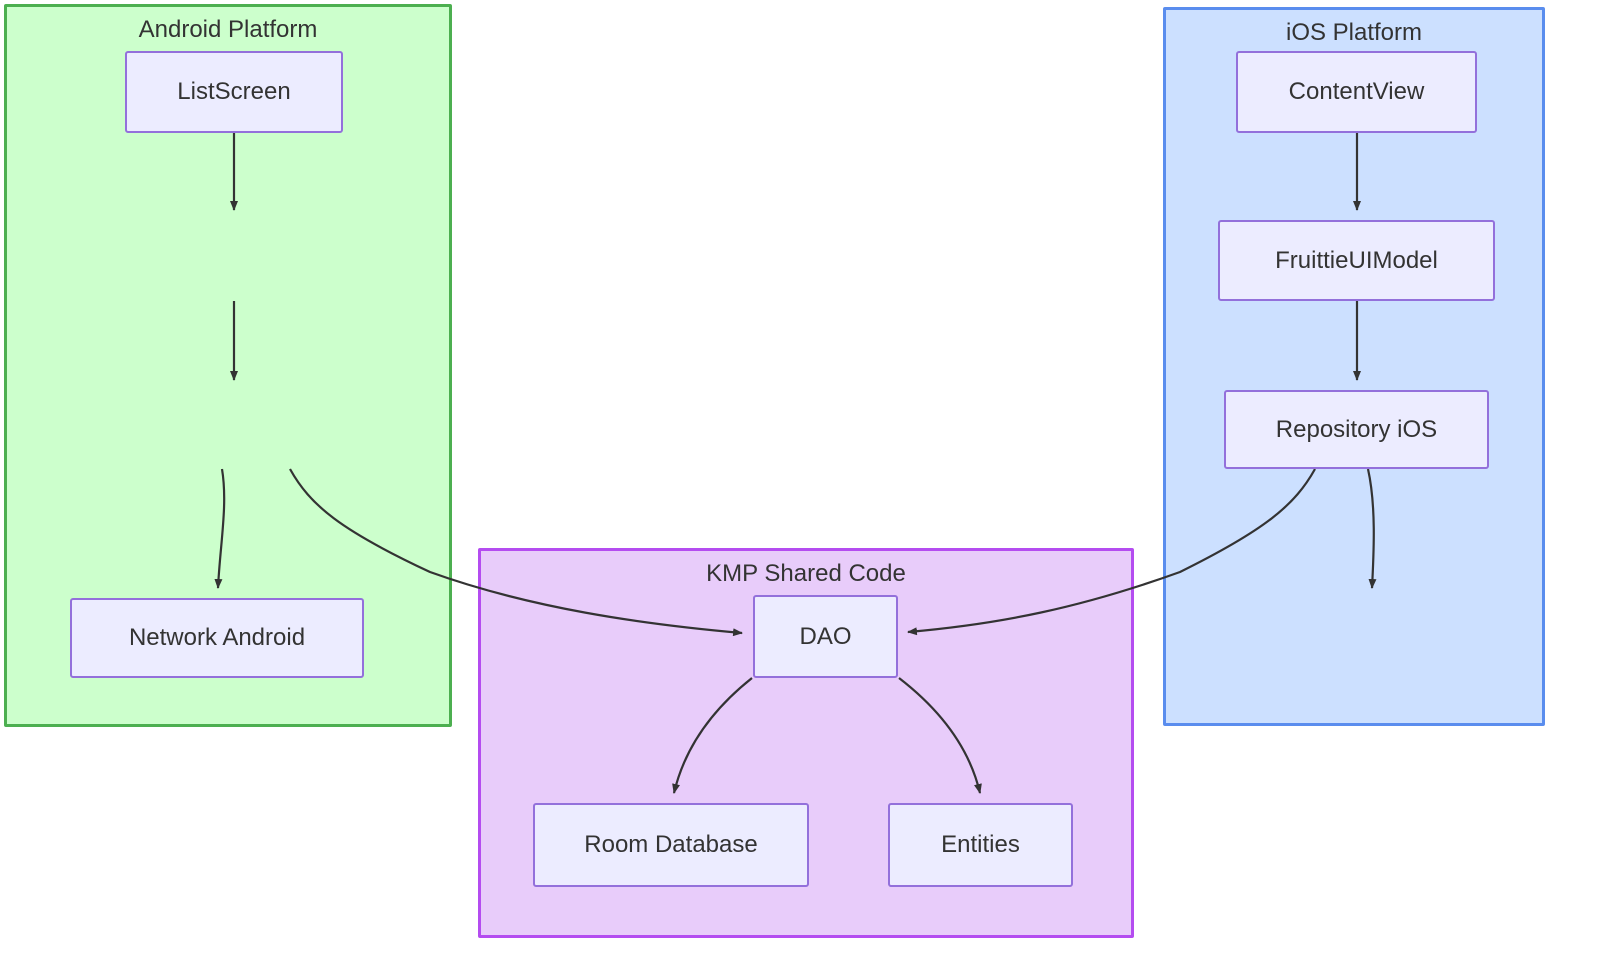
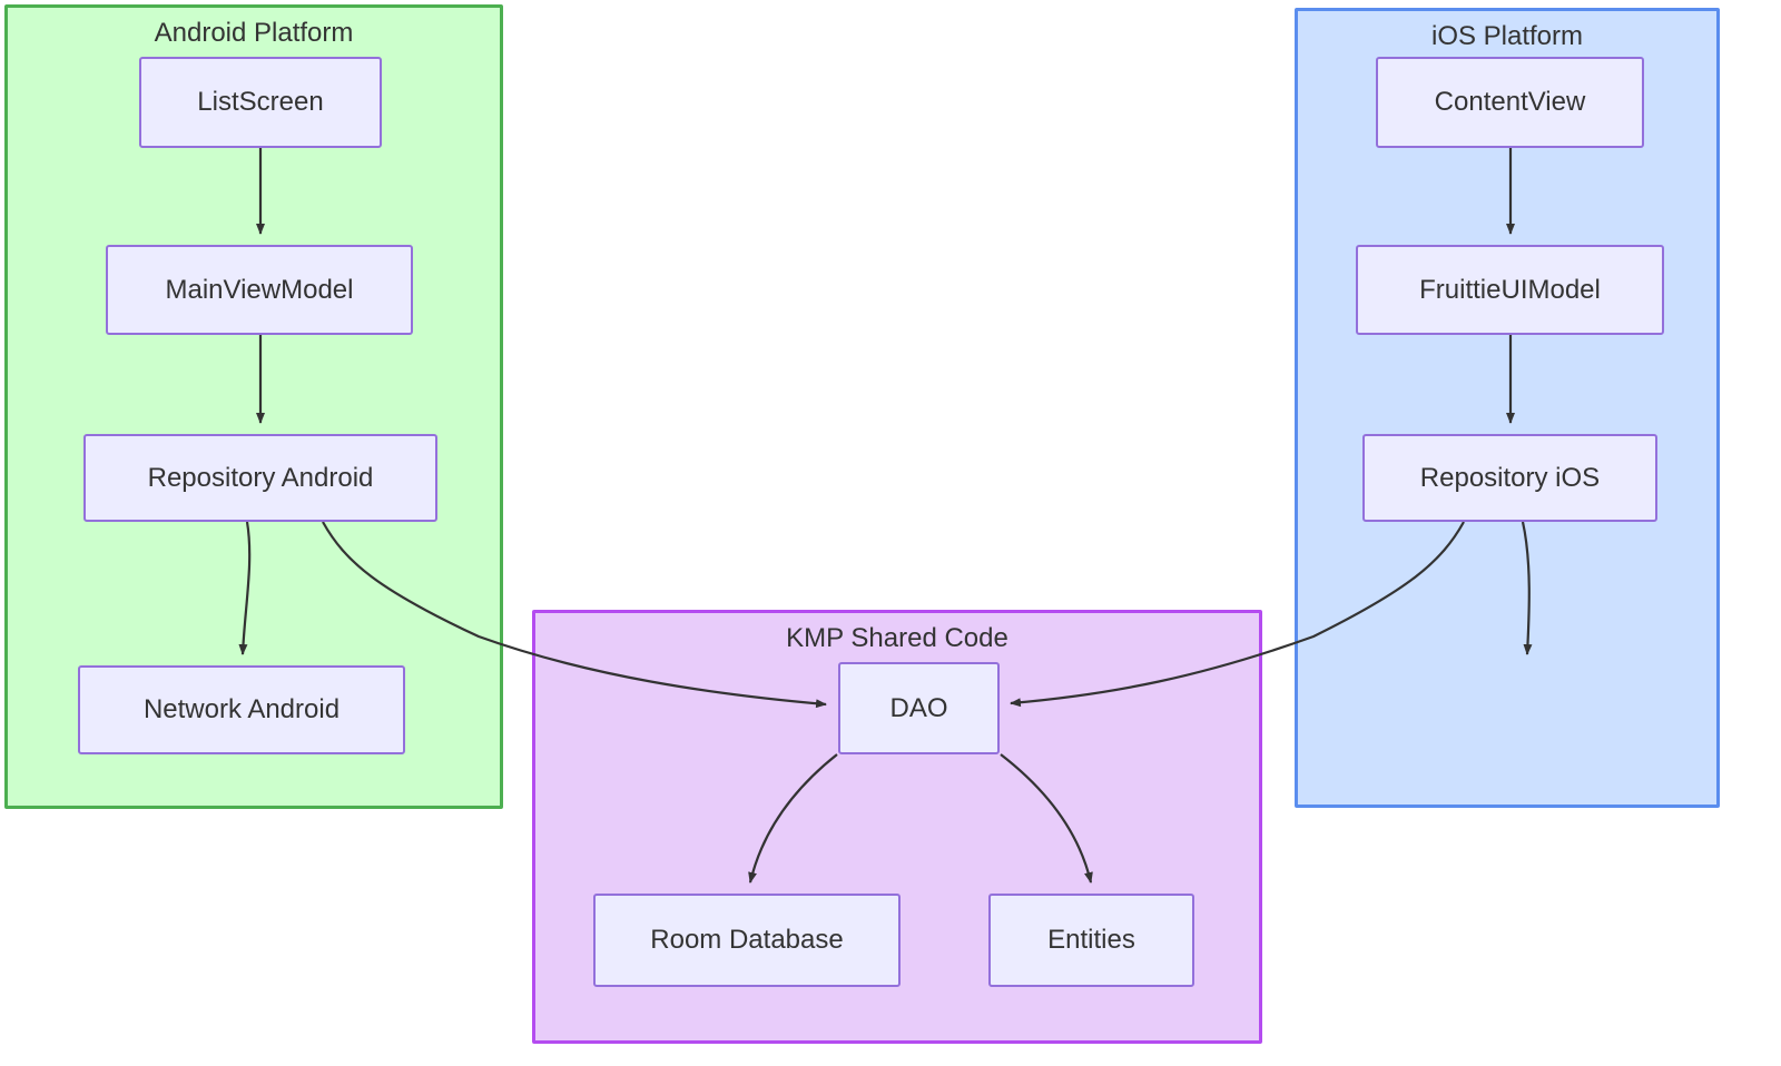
  Android Platform
  KMP Shared Code
  iOS Platform
  ListScreen
+ MainViewModel
+ Repository Android
  Network Android
  DAO
  Room Database
  Entities
  ContentView
  FruittieUIModel
  Repository iOS
